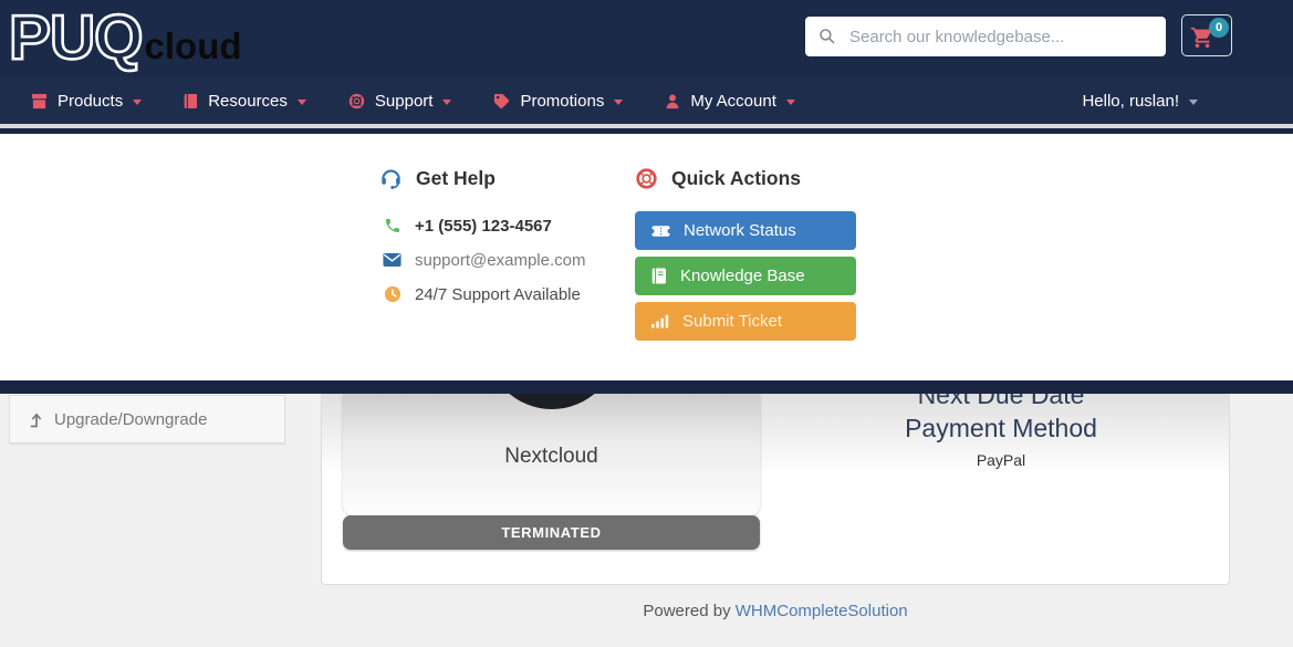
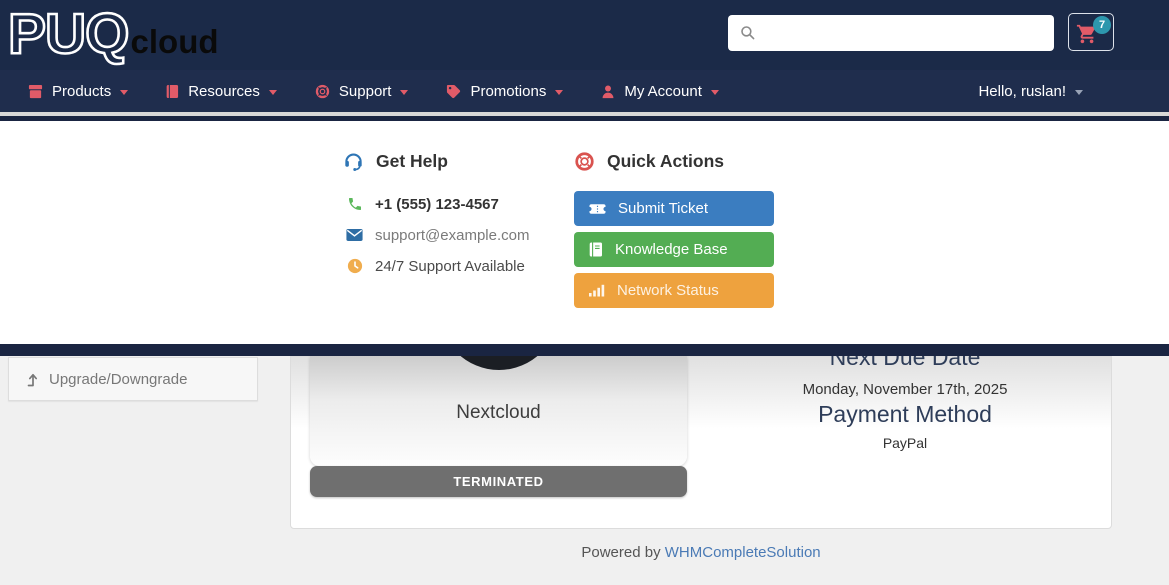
  Upgrade/Downgrade
  Nextcloud
  TERMINATED
  Next Due Date
+ Monday, November 17th, 2025
  Payment Method
  PayPal
  Powered by WHMCompleteSolution
  Get Help
  +1 (555) 123-4567
  support@example.com
  24/7 Support Available
  Quick Actions
- Network Status
+ Submit Ticket
  Knowledge Base
- Submit Ticket
+ Network Status
  PUQ
  cloud
- Search our knowledgebase...
- 0
+ 7
  Products
  Resources
  Support
  Promotions
  My Account
  Hello, ruslan!
